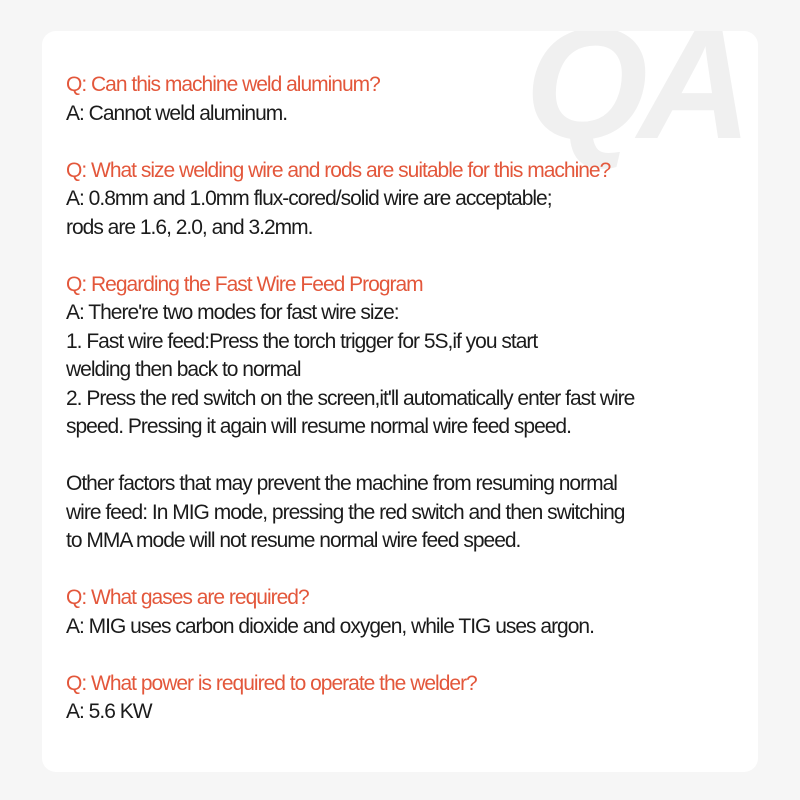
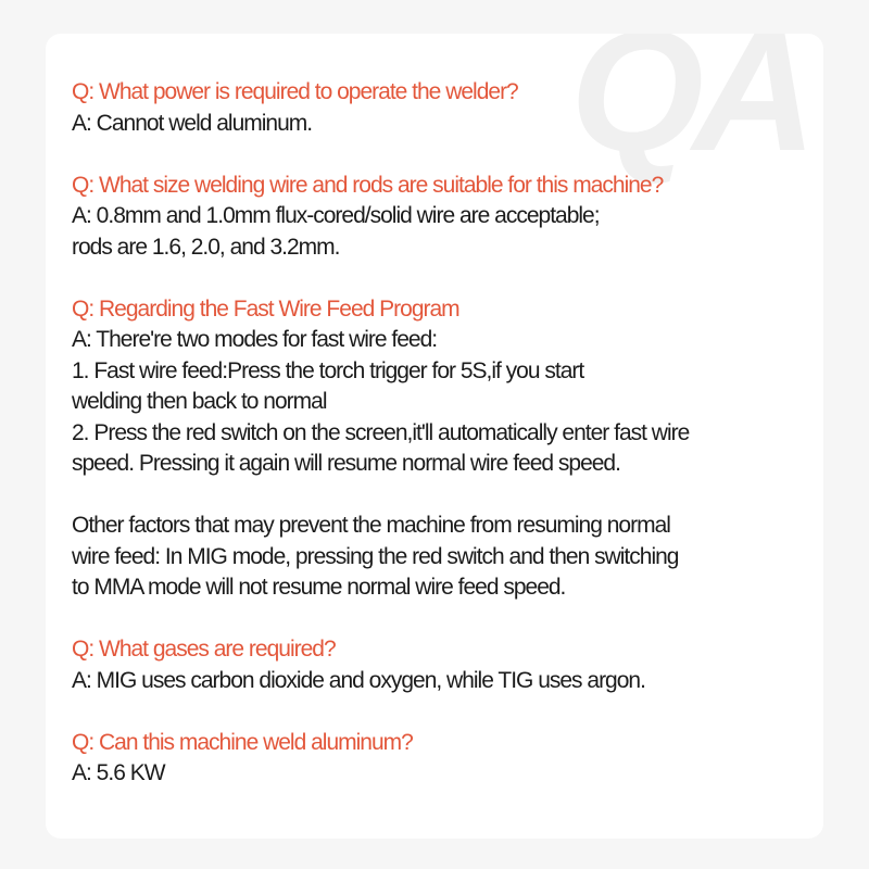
  QA
- Q: Can this machine weld aluminum?
+ Q: What power is required to operate the welder?
  A: Cannot weld aluminum.
  Q: What size welding wire and rods are suitable for this machine?
  A: 0.8mm and 1.0mm flux-cored/solid wire are acceptable;
  rods are 1.6, 2.0, and 3.2mm.
  Q: Regarding the Fast Wire Feed Program
- A: There're two modes for fast wire size:
+ A: There're two modes for fast wire feed:
  1. Fast wire feed:Press the torch trigger for 5S,if you start
  welding then back to normal
  2. Press the red switch on the screen,it'll automatically enter fast wire
  speed. Pressing it again will resume normal wire feed speed.
  Other factors that may prevent the machine from resuming normal
  wire feed: In MIG mode, pressing the red switch and then switching
  to MMA mode will not resume normal wire feed speed.
  Q: What gases are required?
  A: MIG uses carbon dioxide and oxygen, while TIG uses argon.
- Q: What power is required to operate the welder?
+ Q: Can this machine weld aluminum?
  A: 5.6 KW
